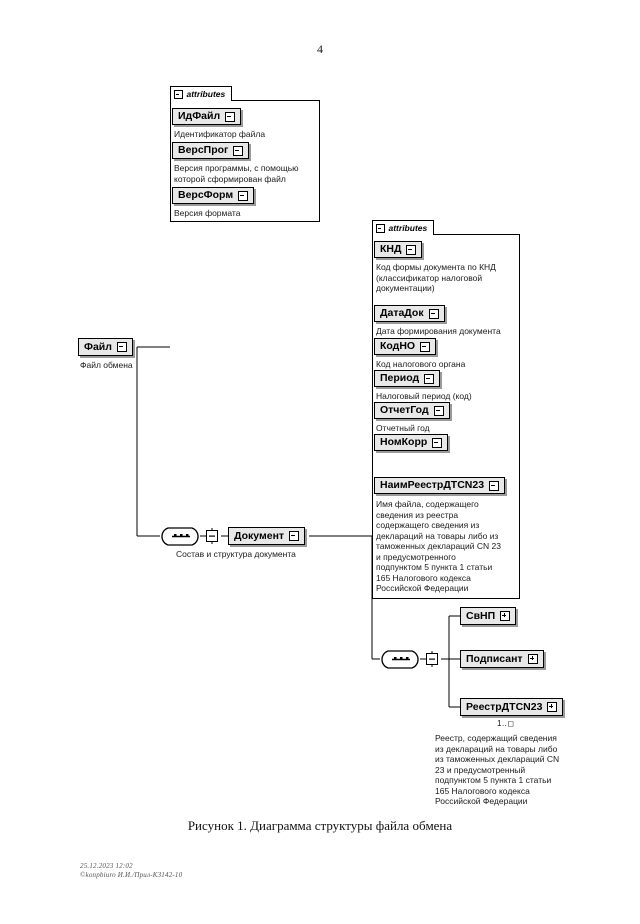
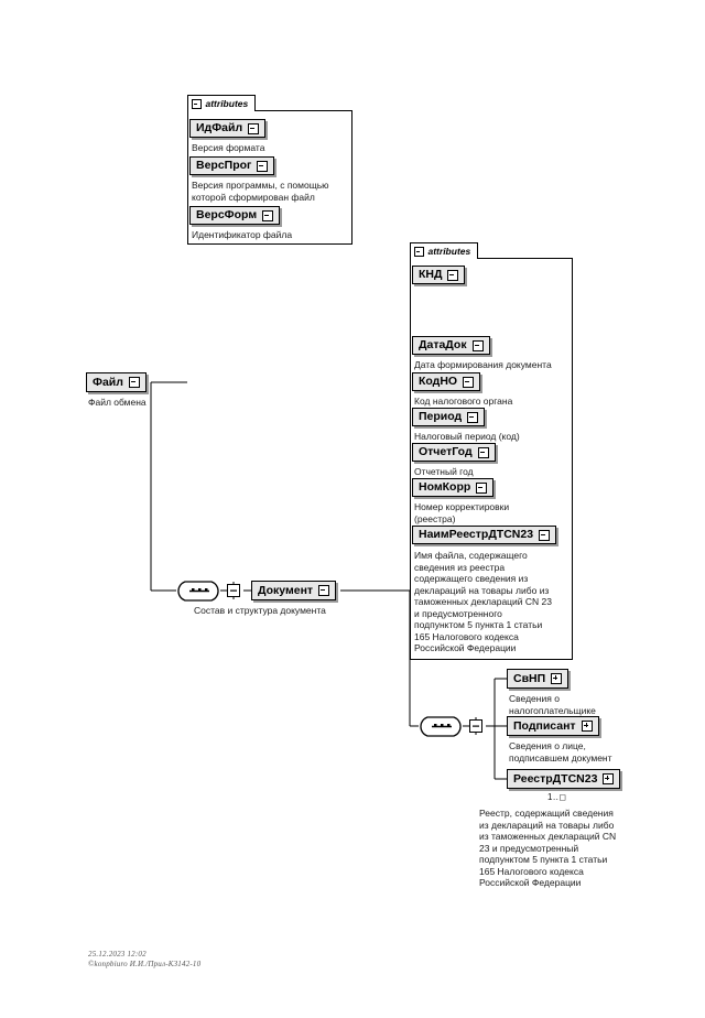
- 4
  Файл
  Файл обмена
  attributes
  ИдФайл
- Идентификатор файла
+ Версия формата
  ВерсПрог
  Версия программы, с помощью
  которой сформирован файл
  ВерсФорм
- Версия формата
+ Идентификатор файла
  Документ
  Состав и структура документа
  attributes
  КНД
- Код формы документа по КНД
- (классификатор налоговой
- документации)
  ДатаДок
  Дата формирования документа
  КодНО
  Код налогового органа
  Период
  Налоговый период (код)
  ОтчетГод
  Отчетный год
  НомКорр
+ Номер корректировки
+ (реестра)
  НаимРеестрДТСN23
  Имя файла, содержащего
  сведения из реестра
  содержащего сведения из
  деклараций на товары либо из
  таможенных деклараций CN 23
  и предусмотренного
  подпунктом 5 пункта 1 статьи
  165 Налогового кодекса
  Российской Федерации
  СвНП
+ Сведения о
+ налогоплательщике
  Подписант
+ Сведения о лице,
+ подписавшем документ
  РеестрДТСN23
  1..◻
  Реестр, содержащий сведения
  из деклараций на товары либо
  из таможенных деклараций CN
  23 и предусмотренный
  подпунктом 5 пункта 1 статьи
  165 Налогового кодекса
  Российской Федерации
- Рисунок 1. Диаграмма структуры файла обмена
  25.12.2023 12:02
  ©konpbiuro И.И./Прил-КЗ142-10
